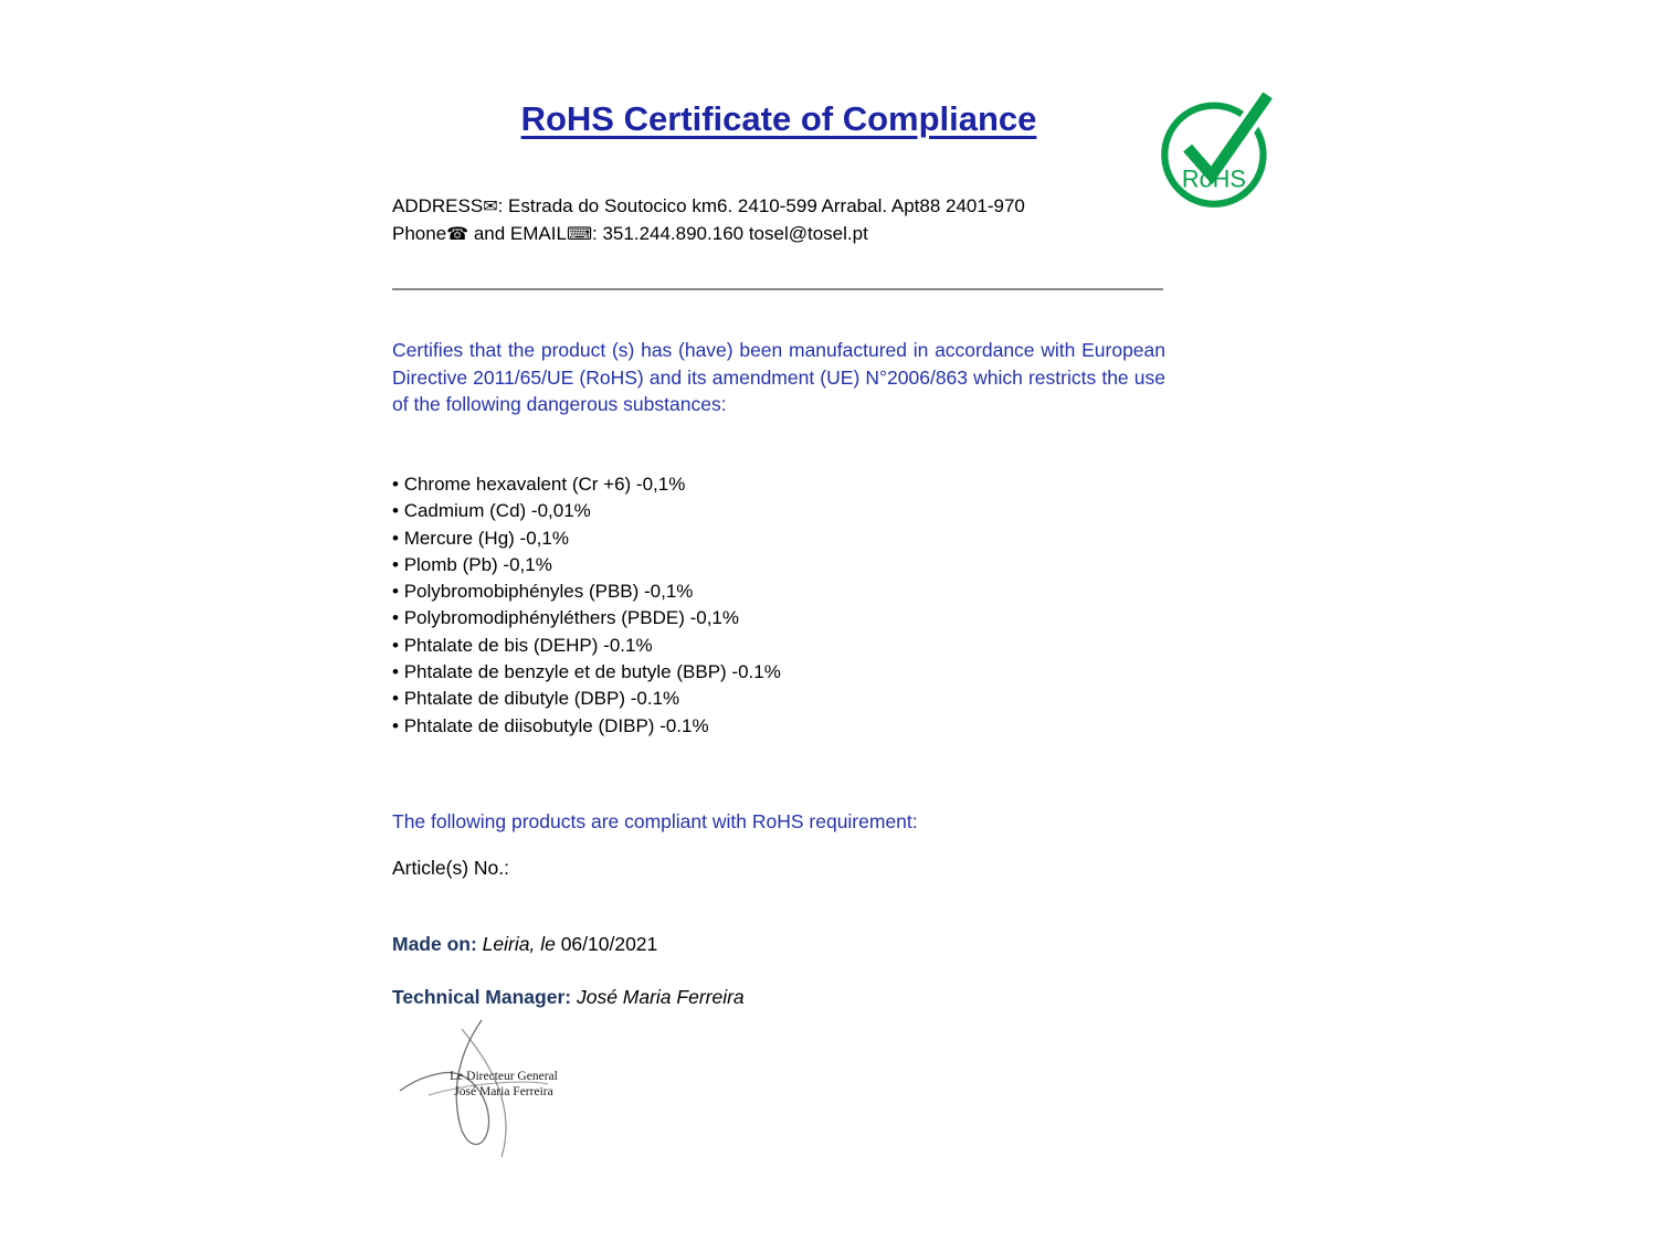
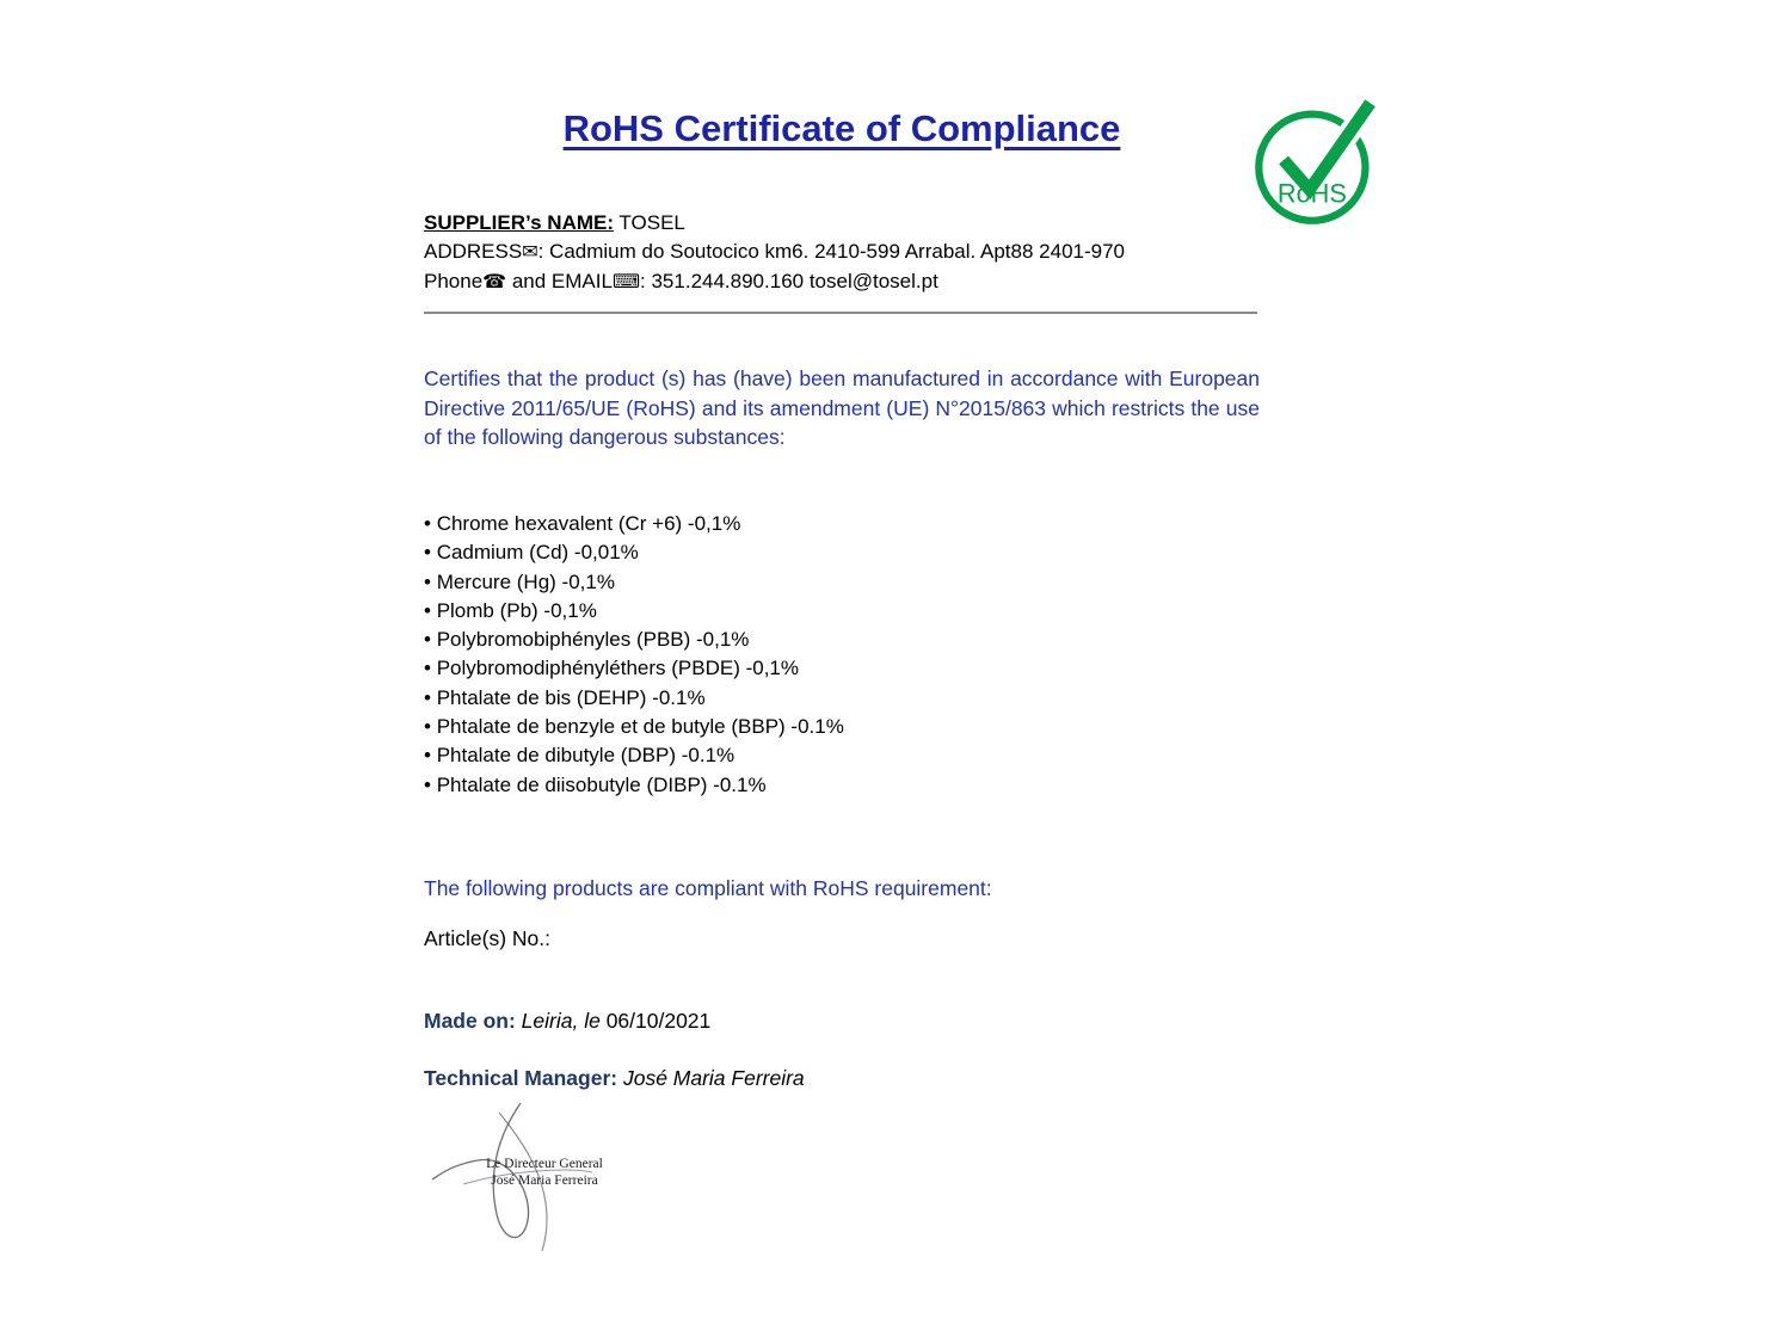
  RoHS Certificate of Compliance
  RoHS
+ SUPPLIER’s NAME: TOSEL
- ADDRESS✉: Estrada do Soutocico km6. 2410-599 Arrabal. Apt88 2401-970
+ ADDRESS✉: Cadmium do Soutocico km6. 2410-599 Arrabal. Apt88 2401-970
  Phone☎ and EMAIL⌨: 351.244.890.160 tosel@tosel.pt
- Certifies that the product (s) has (have) been manufactured in accordance with European Directive 2011/65/UE (RoHS) and its amendment (UE) N°2006/863 which restricts the use of the following dangerous substances:
+ Certifies that the product (s) has (have) been manufactured in accordance with European Directive 2011/65/UE (RoHS) and its amendment (UE) N°2015/863 which restricts the use of the following dangerous substances:
  Chrome hexavalent (Cr +6) -0,1%
  Cadmium (Cd) -0,01%
  Mercure (Hg) -0,1%
  Plomb (Pb) -0,1%
  Polybromobiphényles (PBB) -0,1%
  Polybromodiphényléthers (PBDE) -0,1%
  Phtalate de bis (DEHP) -0.1%
  Phtalate de benzyle et de butyle (BBP) -0.1%
  Phtalate de dibutyle (DBP) -0.1%
  Phtalate de diisobutyle (DIBP) -0.1%
  The following products are compliant with RoHS requirement:
  Article(s) No.:
  Made on: Leiria, le 06/10/2021
  Technical Manager: José Maria Ferreira
  Le Directeur General
  José Maria Ferreira
